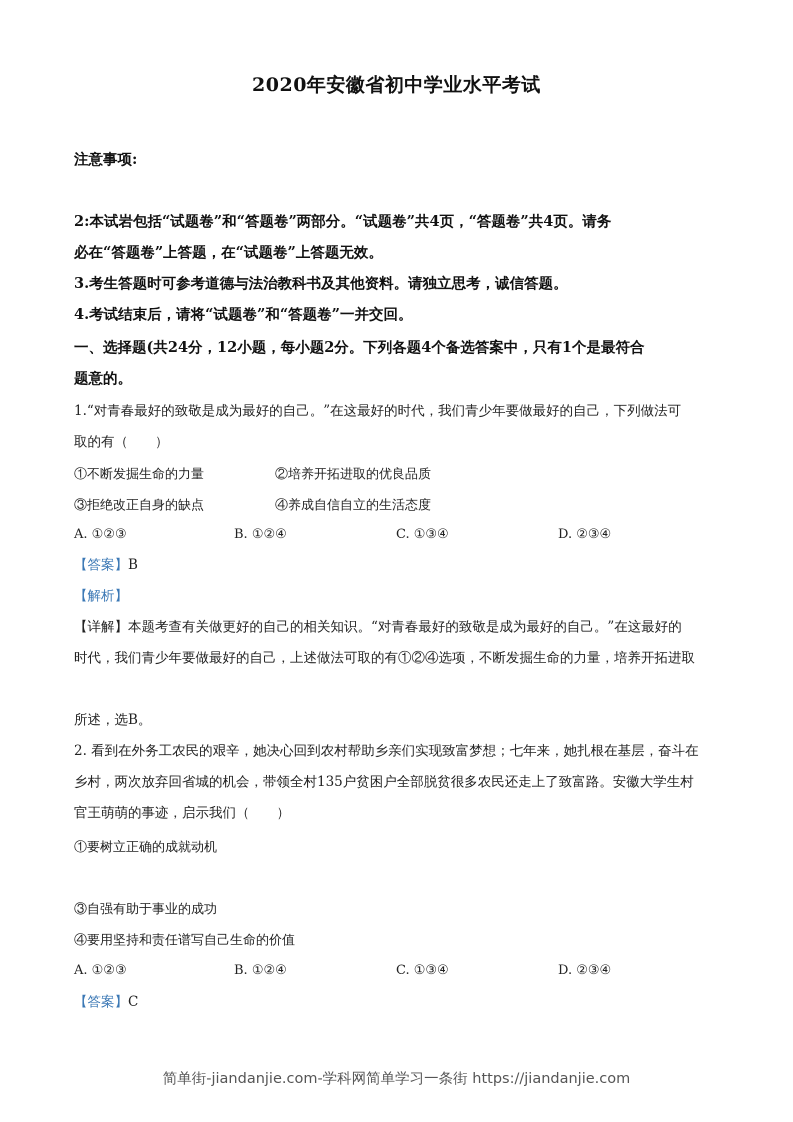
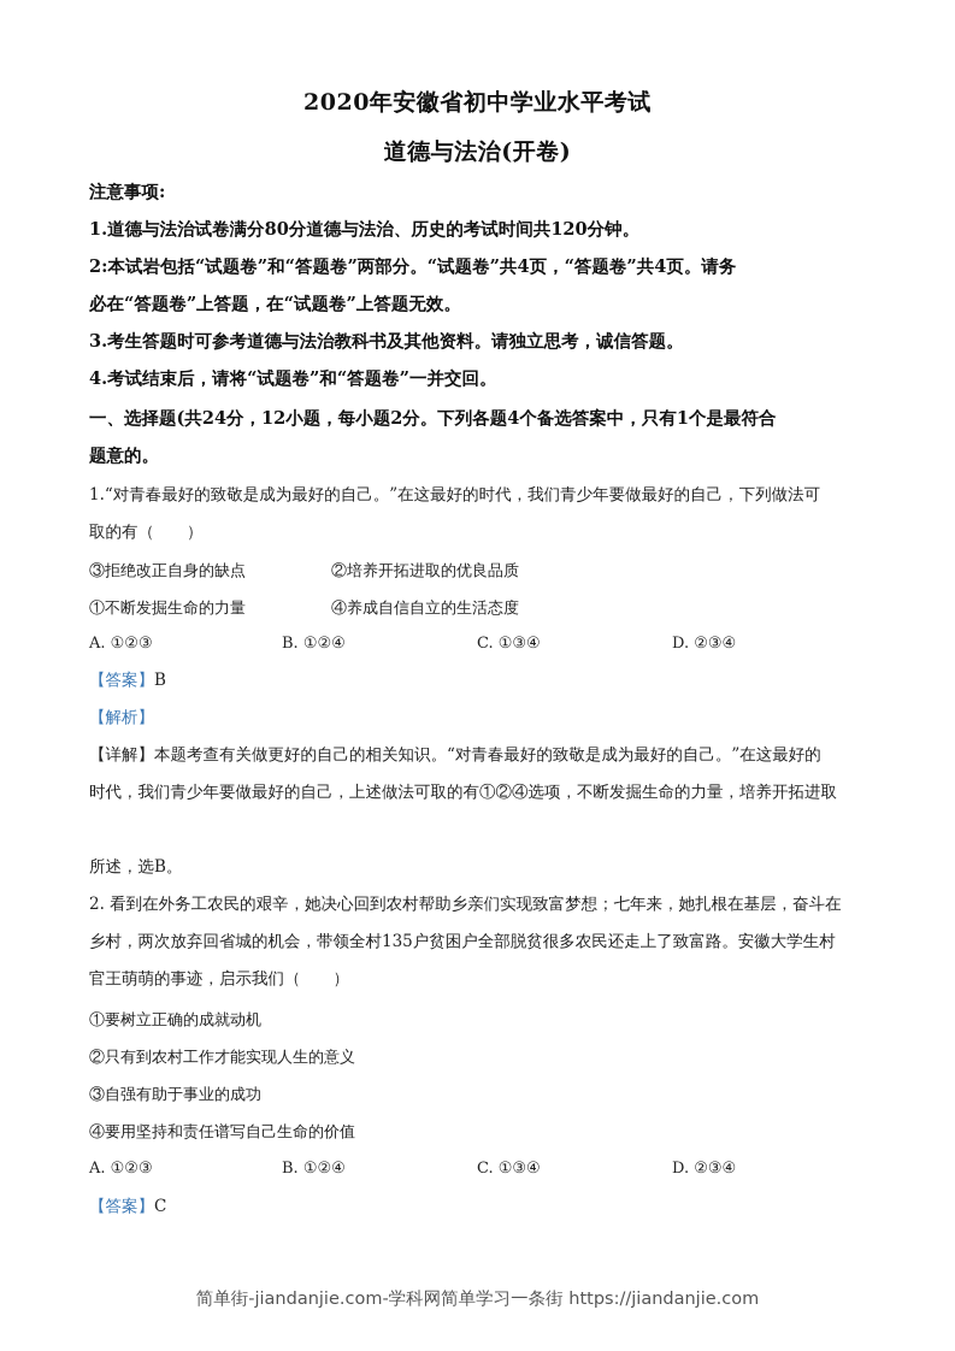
  2020年安徽省初中学业水平考试
+ 道德与法治(开卷)
  注意事项:
+ 1.道德与法治试卷满分80分道德与法治、历史的考试时间共120分钟。
  2:本试岩包括“试题卷”和“答题卷”两部分。“试题卷”共4页，“答题卷”共4页。请务
  必在“答题卷”上答题，在“试题卷”上答题无效。
  3.考生答题时可参考道德与法治教科书及其他资料。请独立思考，诚信答题。
  4.考试结束后，请将“试题卷”和“答题卷”一并交回。
  一、选择题(共24分，12小题，每小题2分。下列各题4个备选答案中，只有1个是最符合
  题意的。
  1.“对青春最好的致敬是成为最好的自己。”在这最好的时代，我们青少年要做最好的自己，下列做法可
  取的有（ ）
- ①不断发掘生命的力量
+ ③拒绝改正自身的缺点
  ②培养开拓进取的优良品质
- ③拒绝改正自身的缺点
+ ①不断发掘生命的力量
  ④养成自信自立的生活态度
  A. ①②③
  B. ①②④
  C. ①③④
  D. ②③④
  【答案】B
  【解析】
  【详解】本题考查有关做更好的自己的相关知识。“对青春最好的致敬是成为最好的自己。”在这最好的
  时代，我们青少年要做最好的自己，上述做法可取的有①②④选项，不断发掘生命的力量，培养开拓进取
  所述，选B。
  2. 看到在外务工农民的艰辛，她决心回到农村帮助乡亲们实现致富梦想；七年来，她扎根在基层，奋斗在
  乡村，两次放弃回省城的机会，带领全村135户贫困户全部脱贫很多农民还走上了致富路。安徽大学生村
  官王萌萌的事迹，启示我们（ ）
  ①要树立正确的成就动机
+ ②只有到农村工作才能实现人生的意义
  ③自强有助于事业的成功
  ④要用坚持和责任谱写自己生命的价值
  A. ①②③
  B. ①②④
  C. ①③④
  D. ②③④
  【答案】C
  简单街-jiandanjie.com-学科网简单学习一条街 https://jiandanjie.com
